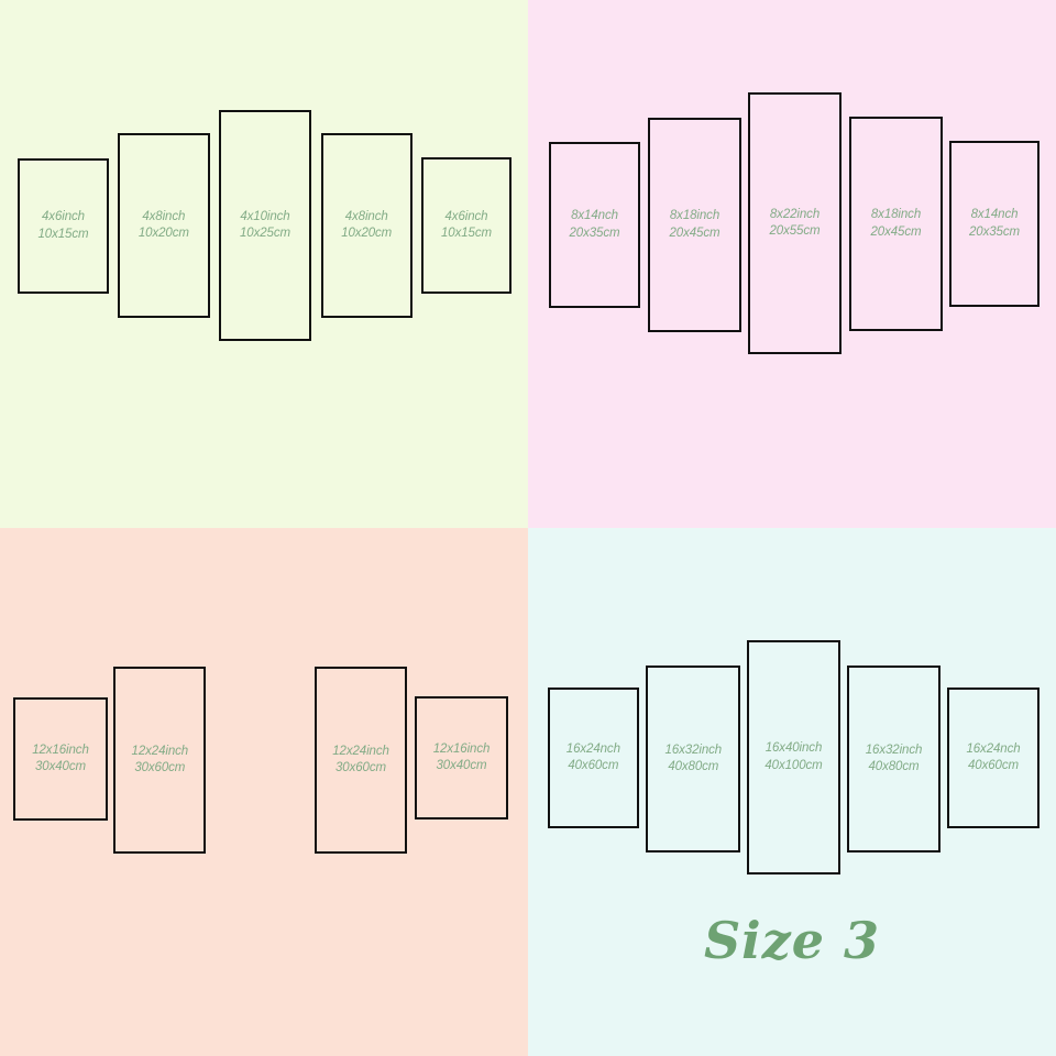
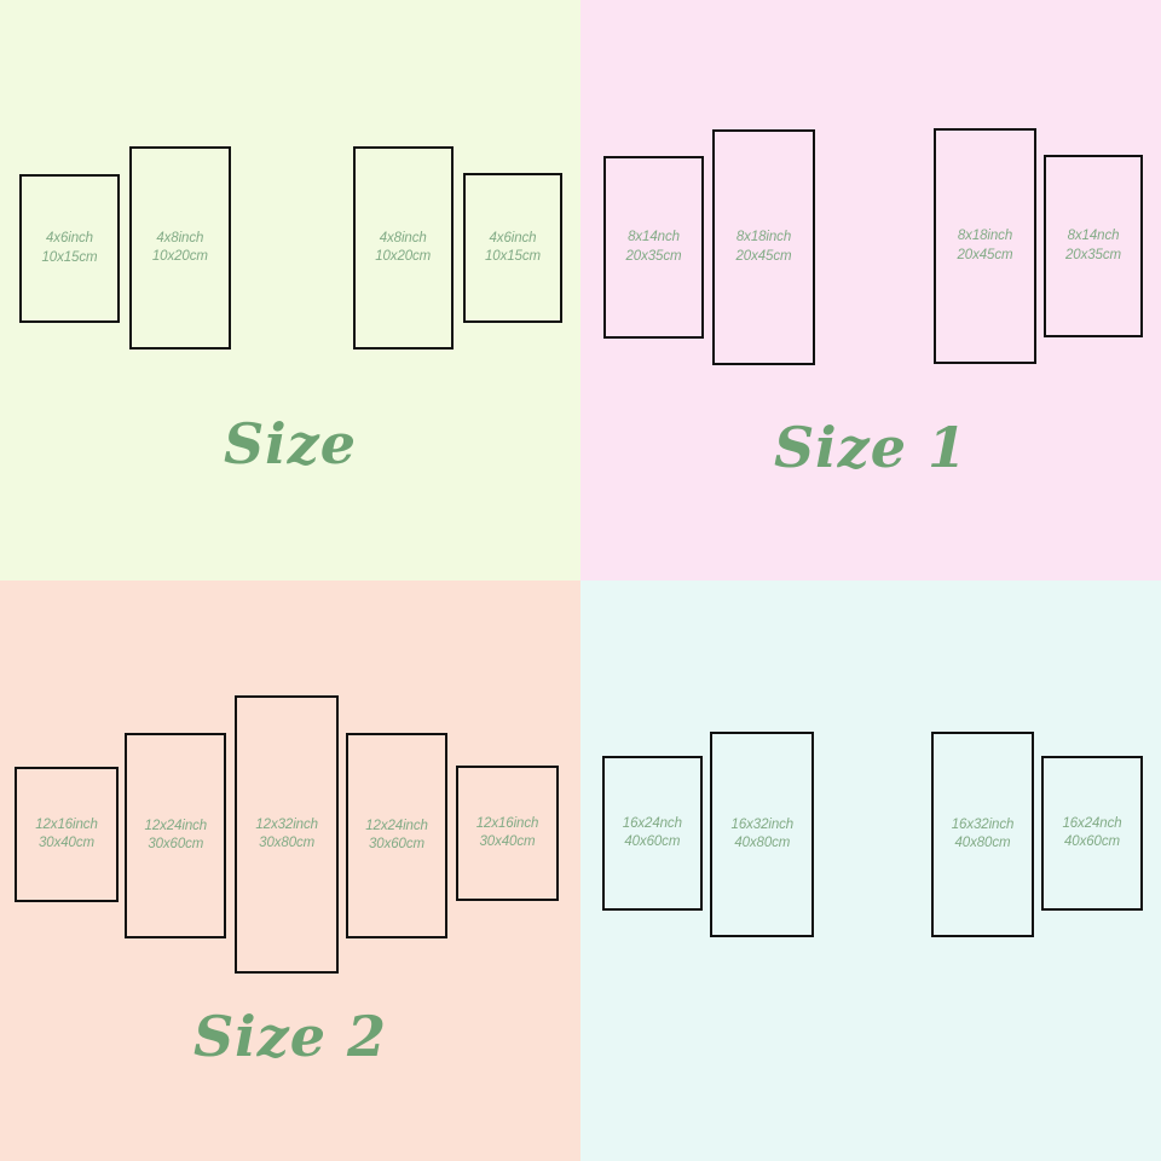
  4x6inch
  10x15cm
  4x8inch
  10x20cm
- 4x10inch
- 10x25cm
  4x8inch
  10x20cm
  4x6inch
  10x15cm
+ Size
  8x14nch
  20x35cm
  8x18inch
  20x45cm
- 8x22inch
- 20x55cm
  8x18inch
  20x45cm
  8x14nch
  20x35cm
+ Size 1
  12x16inch
  30x40cm
  12x24inch
  30x60cm
+ 12x32inch
+ 30x80cm
  12x24inch
  30x60cm
  12x16inch
  30x40cm
+ Size 2
  16x24nch
  40x60cm
  16x32inch
  40x80cm
- 16x40inch
- 40x100cm
  16x32inch
  40x80cm
  16x24nch
  40x60cm
- Size 3
